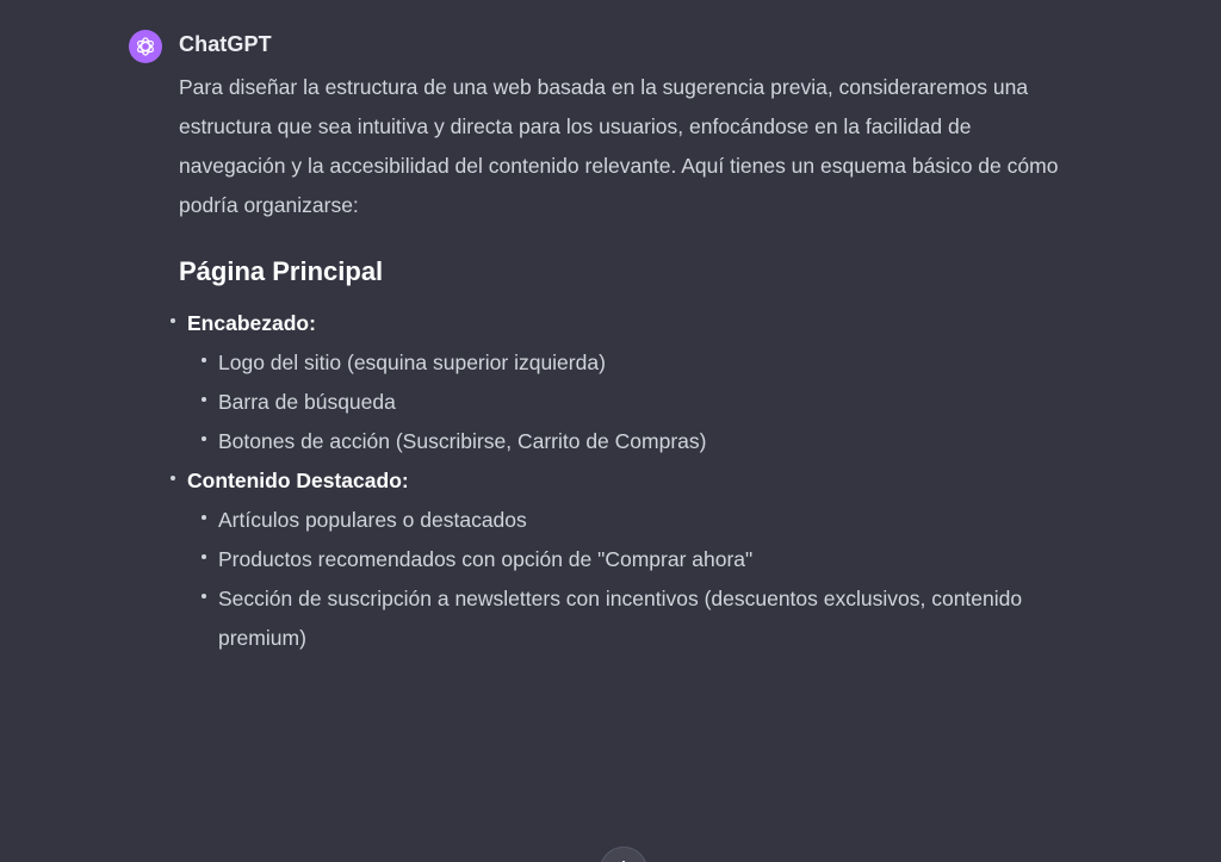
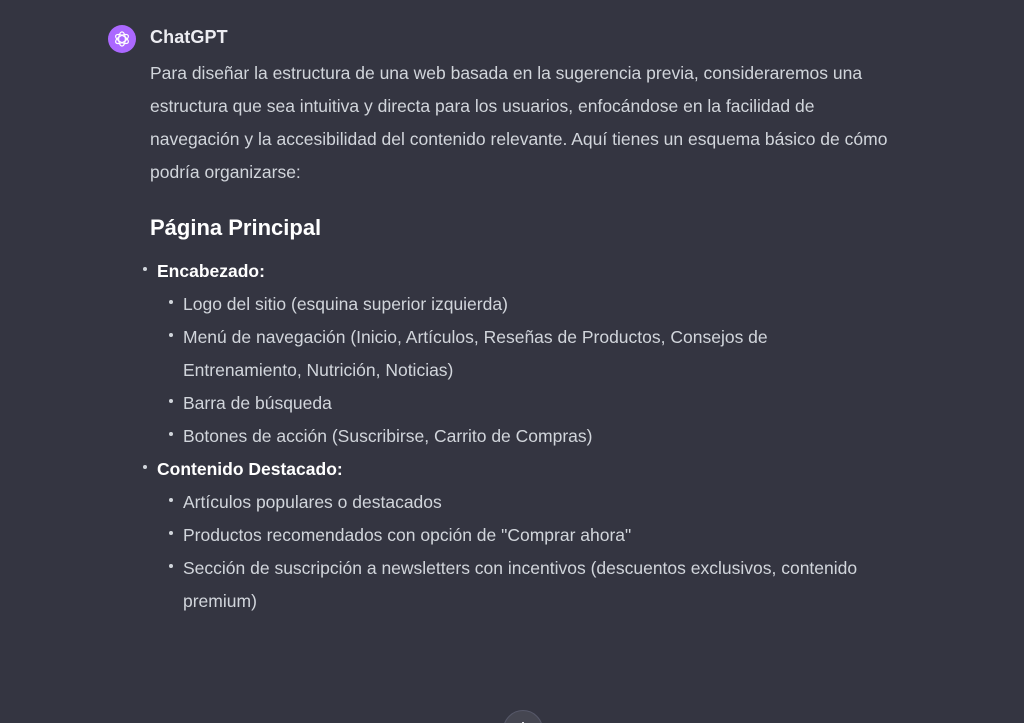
  ChatGPT
  Para diseñar la estructura de una web basada en la sugerencia previa, consideraremos una estructura que sea intuitiva y directa para los usuarios, enfocándose en la facilidad de navegación y la accesibilidad del contenido relevante. Aquí tienes un esquema básico de cómo podría organizarse:
  Página Principal
  Encabezado:
  Logo del sitio (esquina superior izquierda)
+ Menú de navegación (Inicio, Artículos, Reseñas de Productos, Consejos de Entrenamiento, Nutrición, Noticias)
  Barra de búsqueda
  Botones de acción (Suscribirse, Carrito de Compras)
  Contenido Destacado:
  Artículos populares o destacados
  Productos recomendados con opción de "Comprar ahora"
  Sección de suscripción a newsletters con incentivos (descuentos exclusivos, contenido premium)
